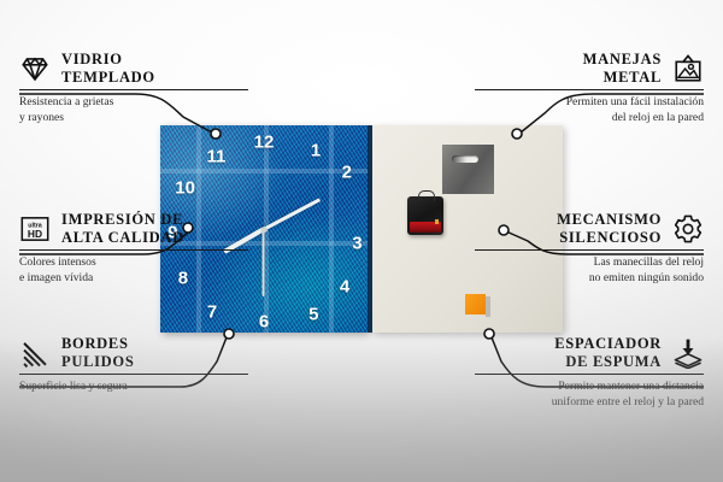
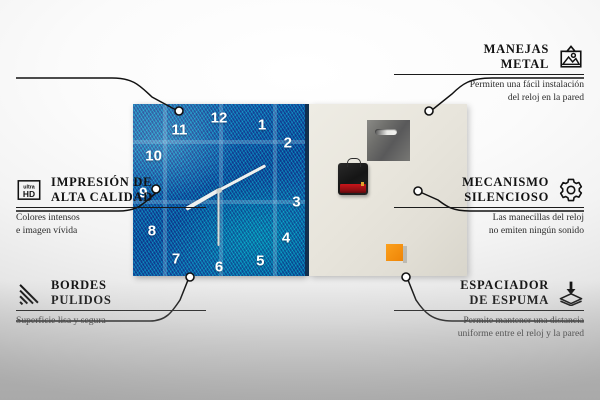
  12
  1
  2
  3
  4
  5
  6
  7
  8
  9
  10
  11
- VIDRIO
- TEMPLADO
- Resistencia a grietas
- y rayones
  HD
  IMPRESIÓN DE
  ALTA CALIDAD
  Colores intensos
  e imagen vívida
  MANEJAS
  METAL
  Permiten una fácil instalación
  del reloj en la pared
  MECANISMO
  SILENCIOSO
  Las manecillas del reloj
  no emiten ningún sonido
